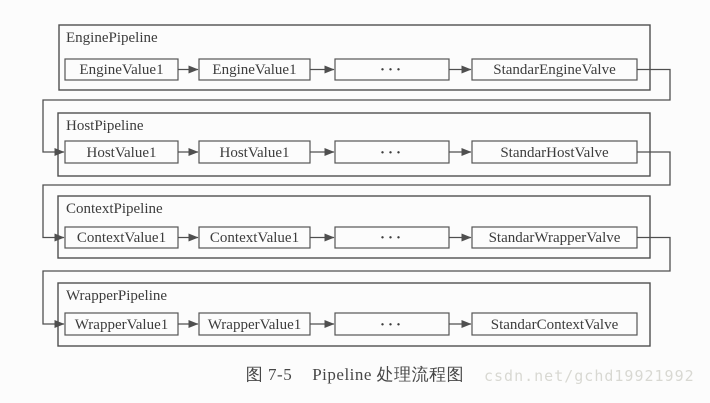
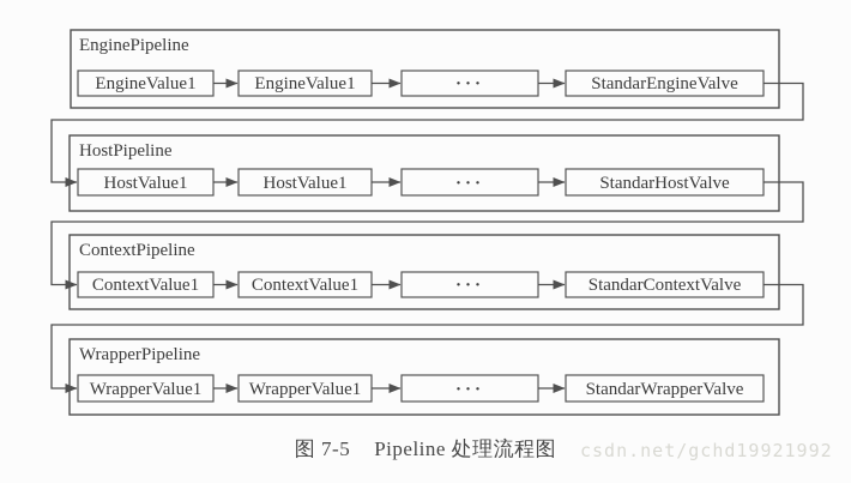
  EnginePipeline
  EngineValue1
  EngineValue1
  ···
  StandarEngineValve
  HostPipeline
  HostValue1
  HostValue1
  ···
  StandarHostValve
  ContextPipeline
  ContextValue1
  ContextValue1
  ···
- StandarWrapperValve
+ StandarContextValve
  WrapperPipeline
  WrapperValue1
  WrapperValue1
  ···
- StandarContextValve
+ StandarWrapperValve
  csdn.net/gchd19921992
  图 7-5 Pipeline 处理流程图
